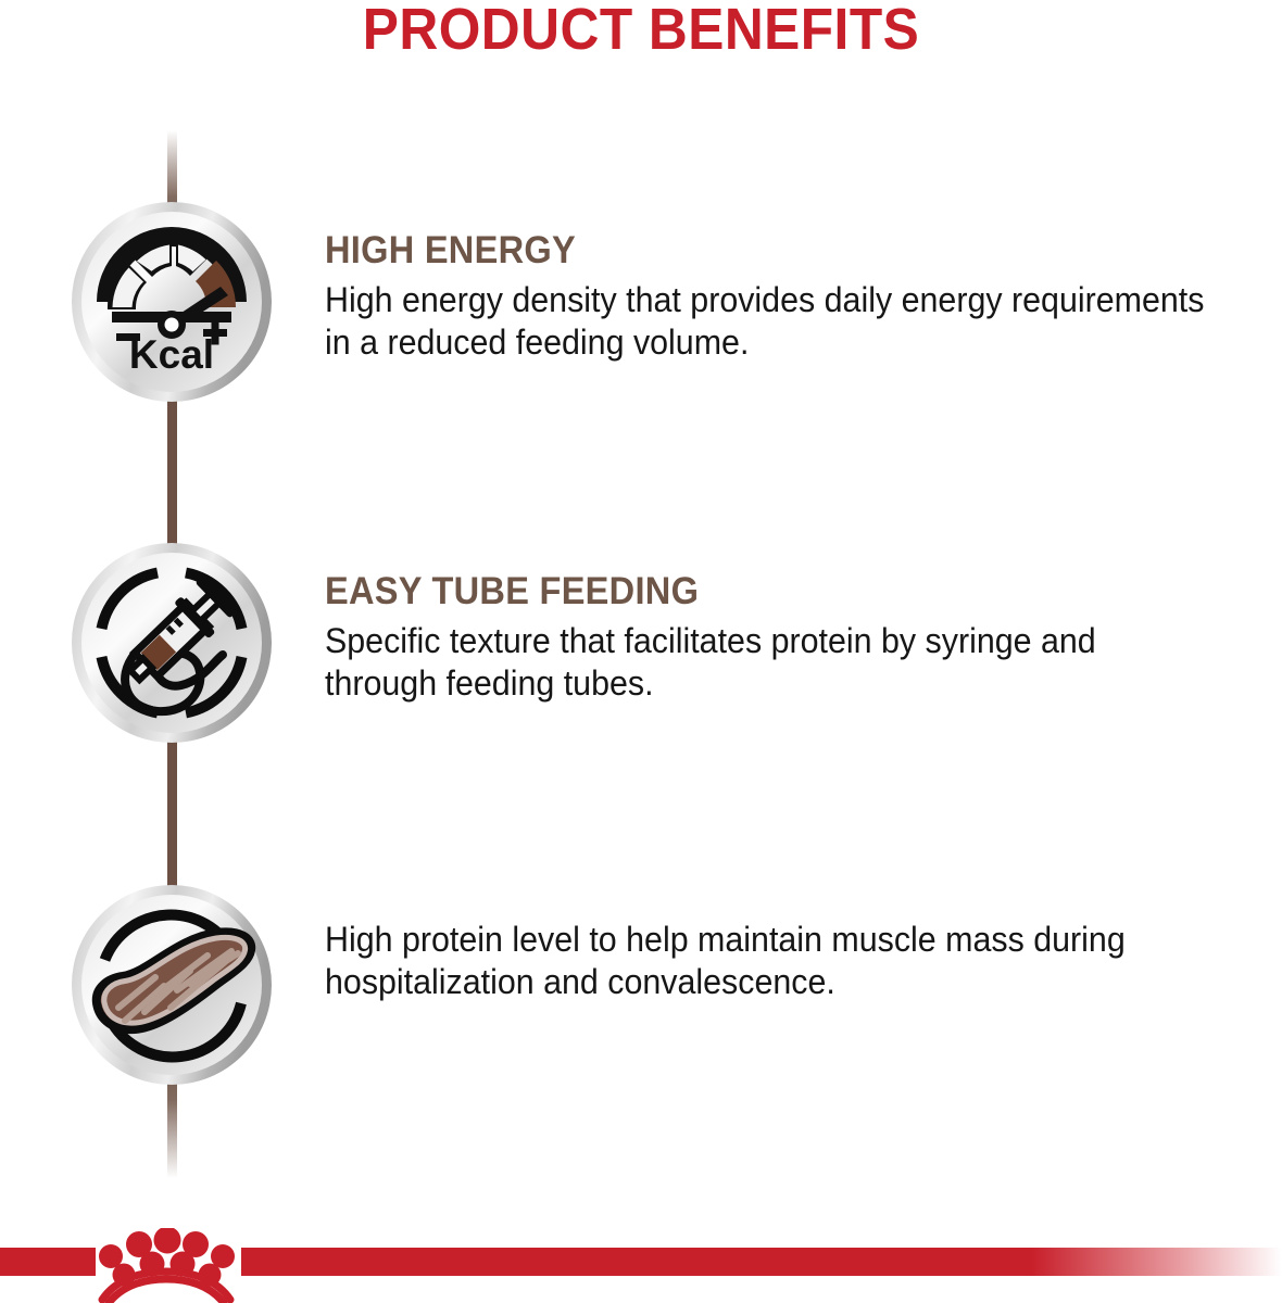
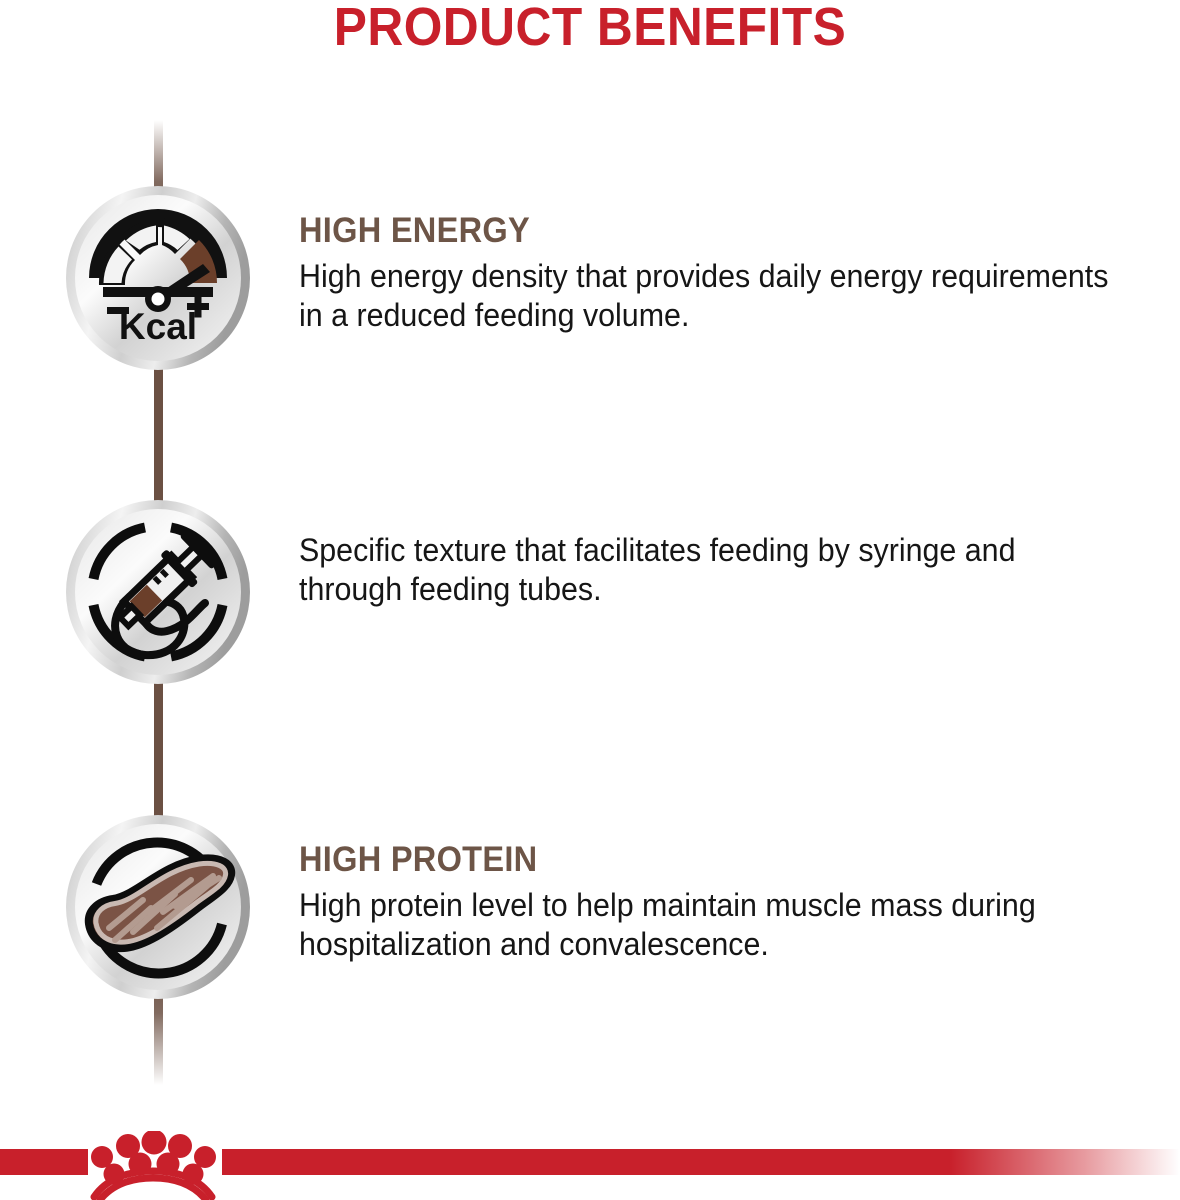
  PRODUCT BENEFITS
  Kcal
  HIGH ENERGY
  High energy density that provides daily energy requirements in a reduced feeding volume.
- EASY TUBE FEEDING
- Specific texture that facilitates protein by syringe and through feeding tubes.
+ Specific texture that facilitates feeding by syringe and through feeding tubes.
+ HIGH PROTEIN
  High protein level to help maintain muscle mass during hospitalization and convalescence.
